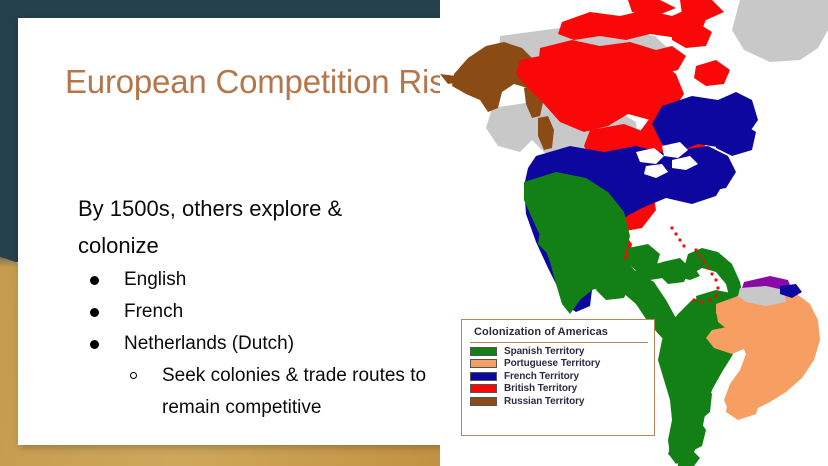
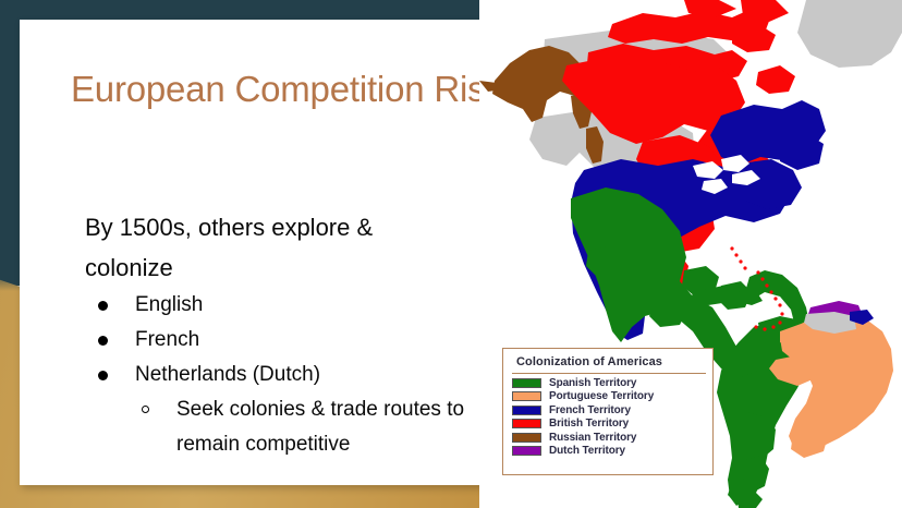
  European Competition Ris
  By 1500s, others explore & colonize
  English
  French
  Netherlands (Dutch)
  Seek colonies & trade routes to remain competitive
  Colonization of Americas
  Spanish Territory
  Portuguese Territory
  French Territory
  British Territory
  Russian Territory
+ Dutch Territory
